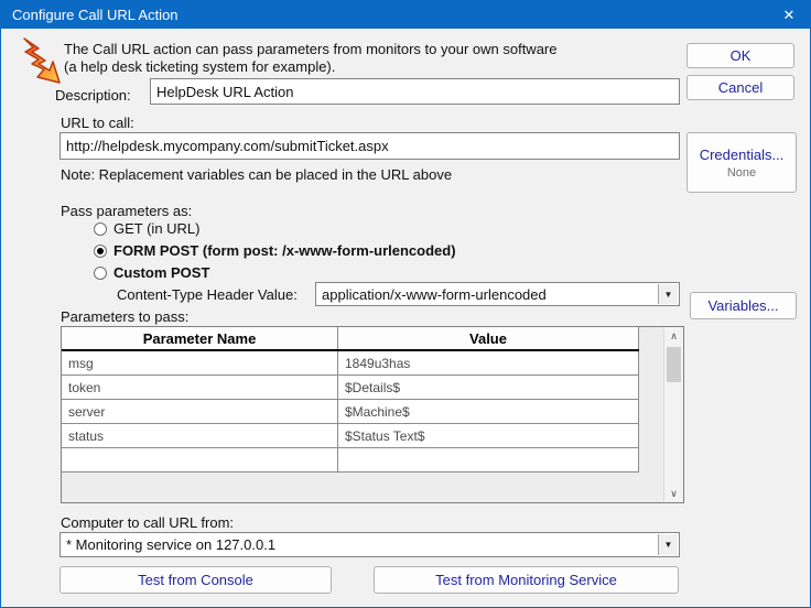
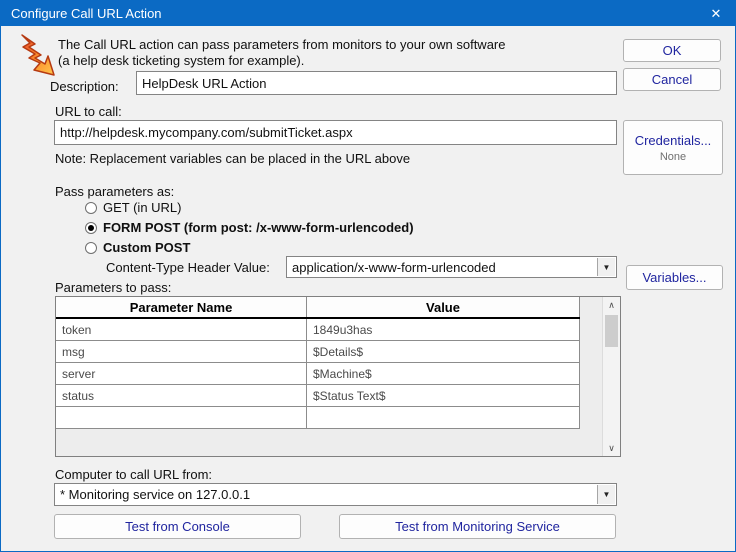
  Configure Call URL Action
  ✕
  The Call URL action can pass parameters from monitors to your own software
  (a help desk ticketing system for example).
  OK
  Cancel
  Description:
  HelpDesk URL Action
  URL to call:
  http://helpdesk.mycompany.com/submitTicket.aspx
  Note: Replacement variables can be placed in the URL above
  Credentials...
  None
  Pass parameters as:
  GET (in URL)
  FORM POST (form post: /x-www-form-urlencoded)
  Custom POST
  Content-Type Header Value:
  application/x-www-form-urlencoded
  ▼
  Variables...
  Parameters to pass:
  Parameter Name
  Value
- msg
+ token
  1849u3has
- token
+ msg
  $Details$
  server
  $Machine$
  status
  $Status Text$
  ∧
  ∨
  Computer to call URL from:
  * Monitoring service on 127.0.0.1
  ▼
  Test from Console
  Test from Monitoring Service
